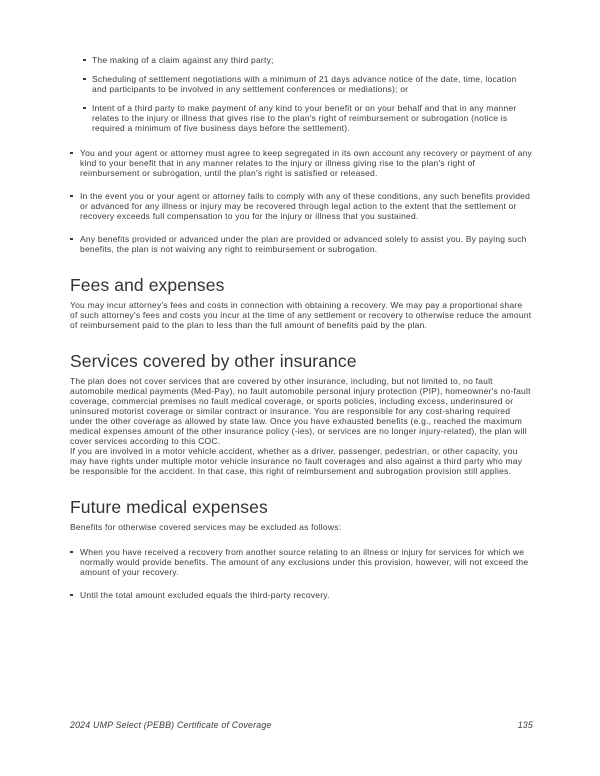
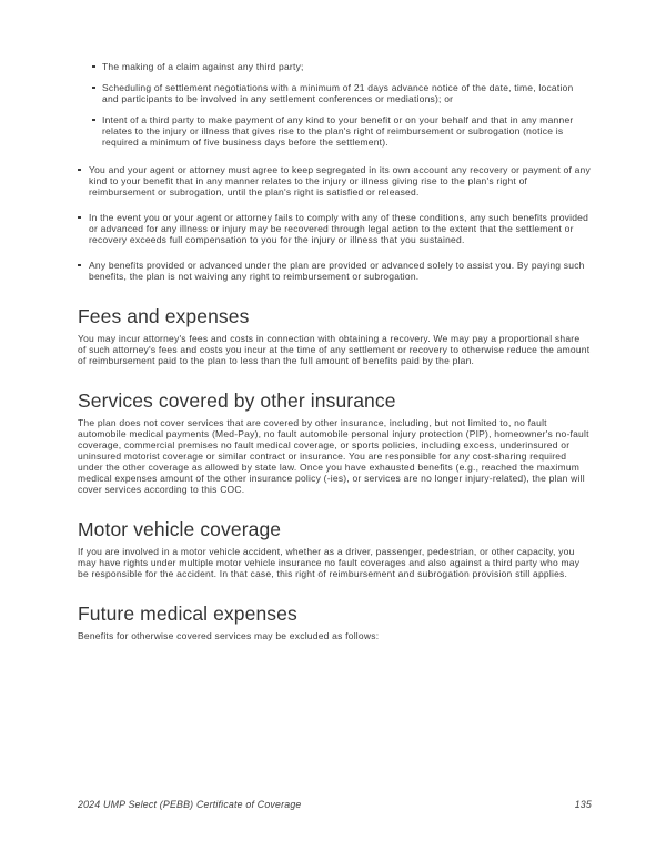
  The making of a claim against any third party;
  Scheduling of settlement negotiations with a minimum of 21 days advance notice of the date, time, location and participants to be involved in any settlement conferences or mediations); or
  Intent of a third party to make payment of any kind to your benefit or on your behalf and that in any manner relates to the injury or illness that gives rise to the plan's right of reimbursement or subrogation (notice is required a minimum of five business days before the settlement).
  You and your agent or attorney must agree to keep segregated in its own account any recovery or payment of any kind to your benefit that in any manner relates to the injury or illness giving rise to the plan's right of reimbursement or subrogation, until the plan's right is satisfied or released.
  In the event you or your agent or attorney fails to comply with any of these conditions, any such benefits provided or advanced for any illness or injury may be recovered through legal action to the extent that the settlement or recovery exceeds full compensation to you for the injury or illness that you sustained.
  Any benefits provided or advanced under the plan are provided or advanced solely to assist you. By paying such benefits, the plan is not waiving any right to reimbursement or subrogation.
  Fees and expenses
  You may incur attorney's fees and costs in connection with obtaining a recovery. We may pay a proportional share of such attorney's fees and costs you incur at the time of any settlement or recovery to otherwise reduce the amount of reimbursement paid to the plan to less than the full amount of benefits paid by the plan.
  Services covered by other insurance
  The plan does not cover services that are covered by other insurance, including, but not limited to, no fault automobile medical payments (Med-Pay), no fault automobile personal injury protection (PIP), homeowner's no-fault coverage, commercial premises no fault medical coverage, or sports policies, including excess, underinsured or uninsured motorist coverage or similar contract or insurance. You are responsible for any cost-sharing required under the other coverage as allowed by state law. Once you have exhausted benefits (e.g., reached the maximum medical expenses amount of the other insurance policy (-ies), or services are no longer injury-related), the plan will cover services according to this COC.
+ Motor vehicle coverage
  If you are involved in a motor vehicle accident, whether as a driver, passenger, pedestrian, or other capacity, you may have rights under multiple motor vehicle insurance no fault coverages and also against a third party who may be responsible for the accident. In that case, this right of reimbursement and subrogation provision still applies.
  Future medical expenses
  Benefits for otherwise covered services may be excluded as follows:
- When you have received a recovery from another source relating to an illness or injury for services for which we normally would provide benefits. The amount of any exclusions under this provision, however, will not exceed the amount of your recovery.
- Until the total amount excluded equals the third-party recovery.
  2024 UMP Select (PEBB) Certificate of Coverage
  135
